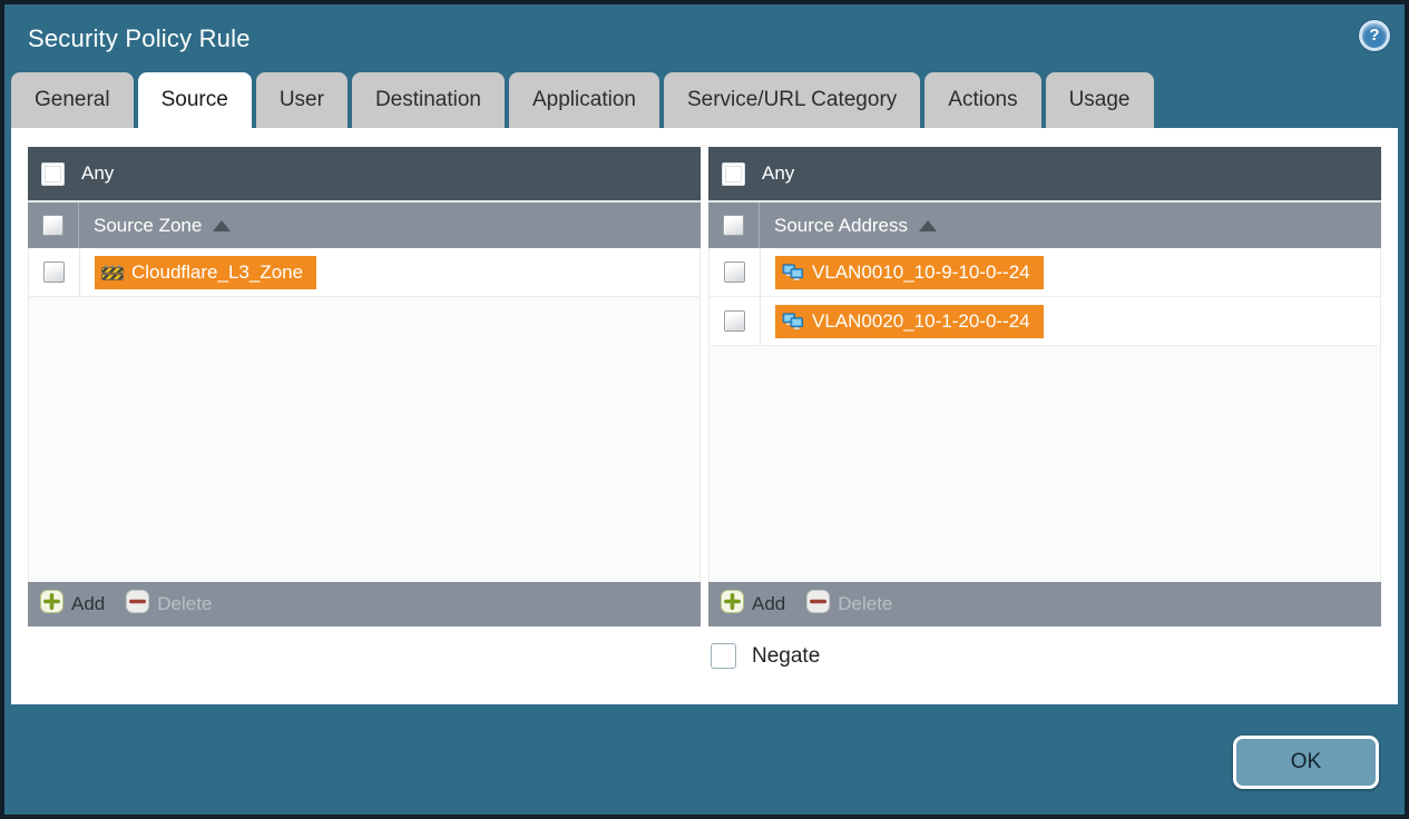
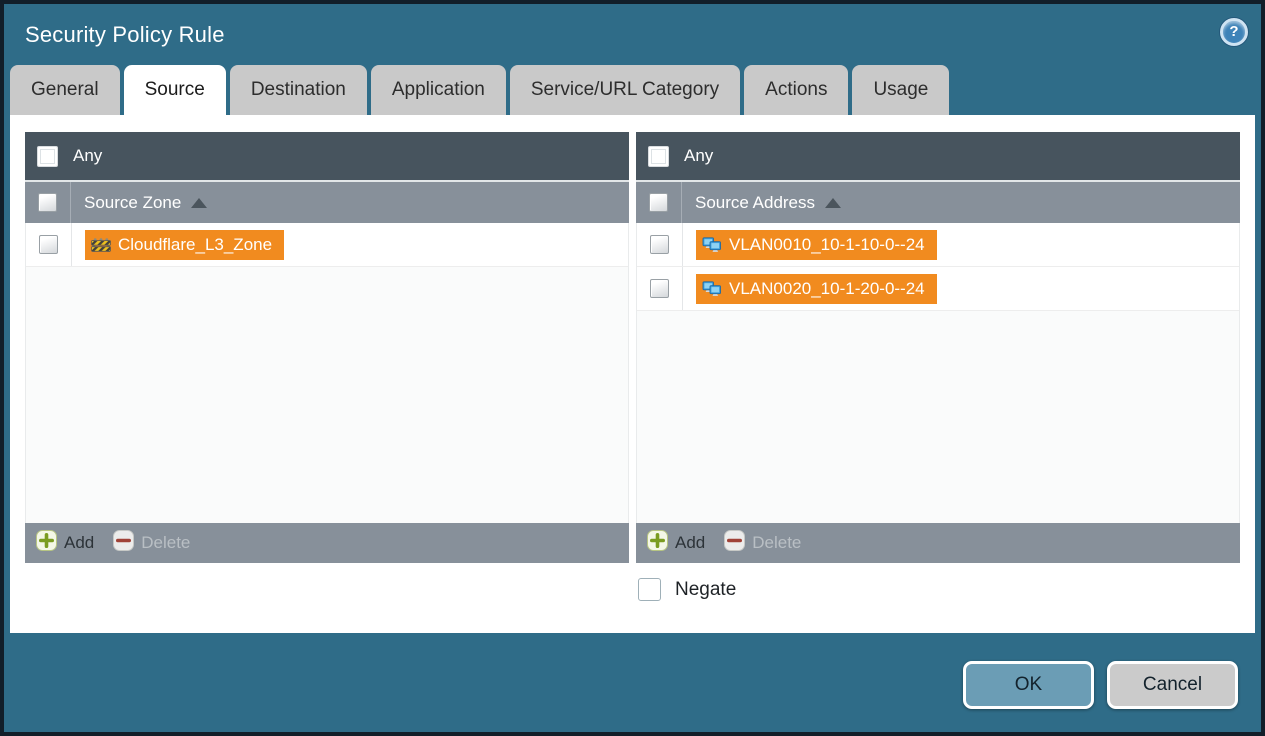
  Security Policy Rule
  ?
  General
  Source
- User
  Destination
  Application
  Service/URL Category
  Actions
  Usage
  Any
  Source Zone
  Cloudflare_L3_Zone
  Add
  Delete
  Any
  Source Address
- VLAN0010_10-9-10-0--24
+ VLAN0010_10-1-10-0--24
  VLAN0020_10-1-20-0--24
  Add
  Delete
  Negate
  OK
+ Cancel
